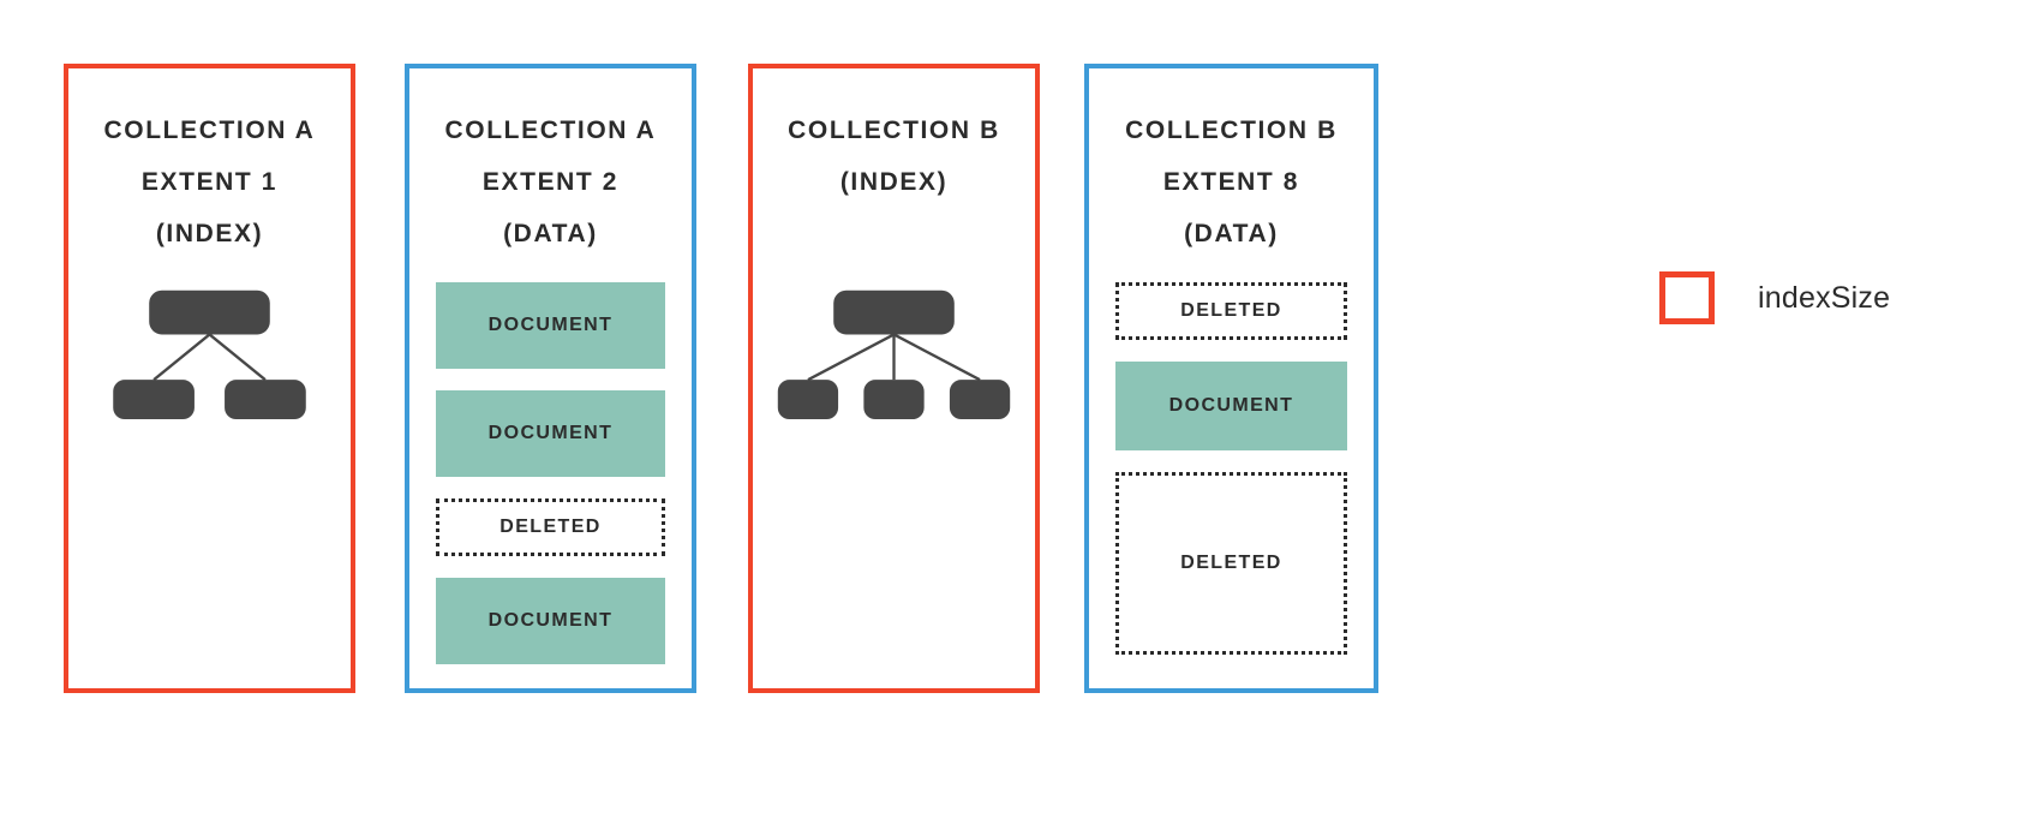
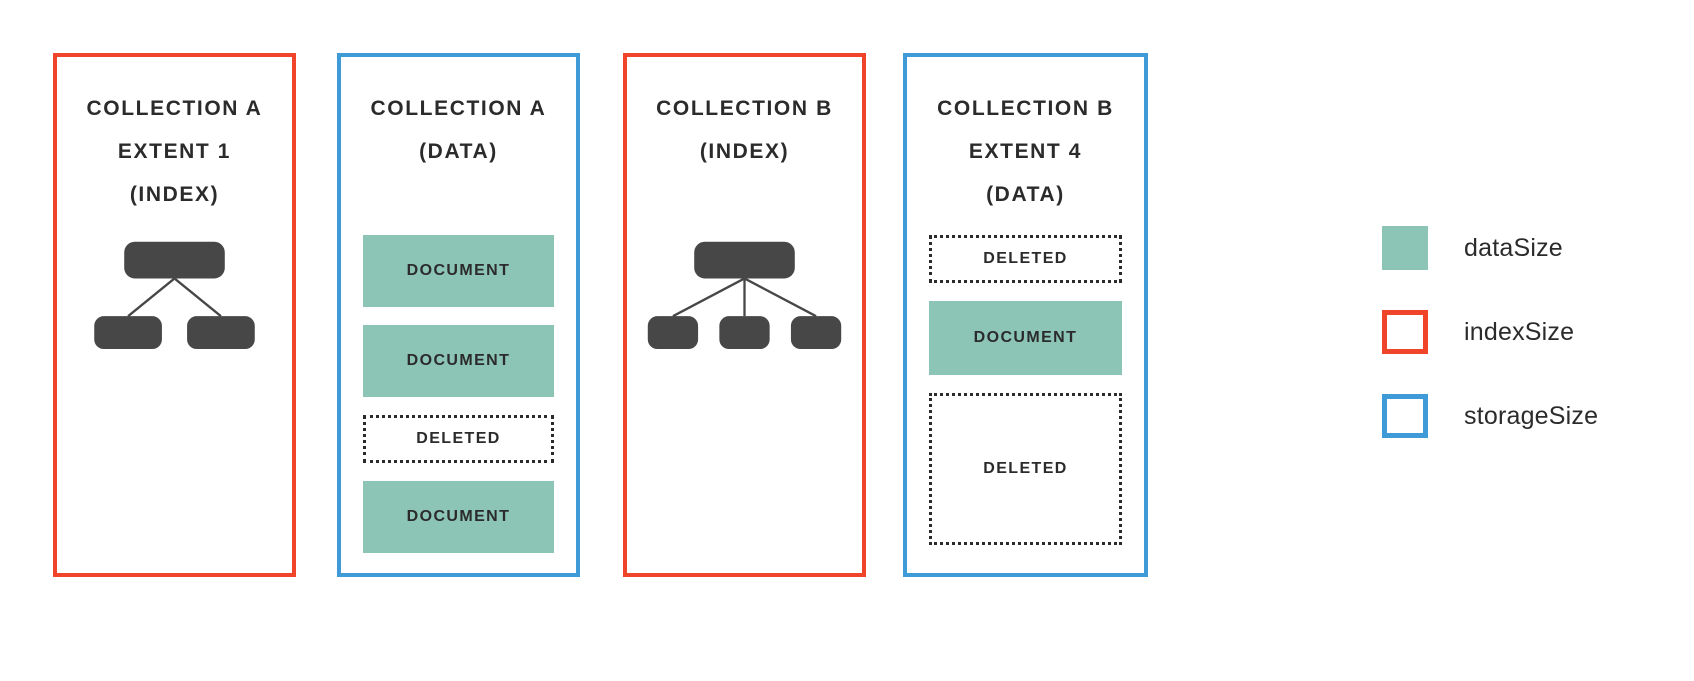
  COLLECTION A
  EXTENT 1
  (INDEX)
  COLLECTION A
- EXTENT 2
  (DATA)
  DOCUMENT
  DOCUMENT
  DELETED
  DOCUMENT
  COLLECTION B
  (INDEX)
  COLLECTION B
- EXTENT 8
+ EXTENT 4
  (DATA)
  DELETED
  DOCUMENT
  DELETED
+ dataSize
  indexSize
+ storageSize
